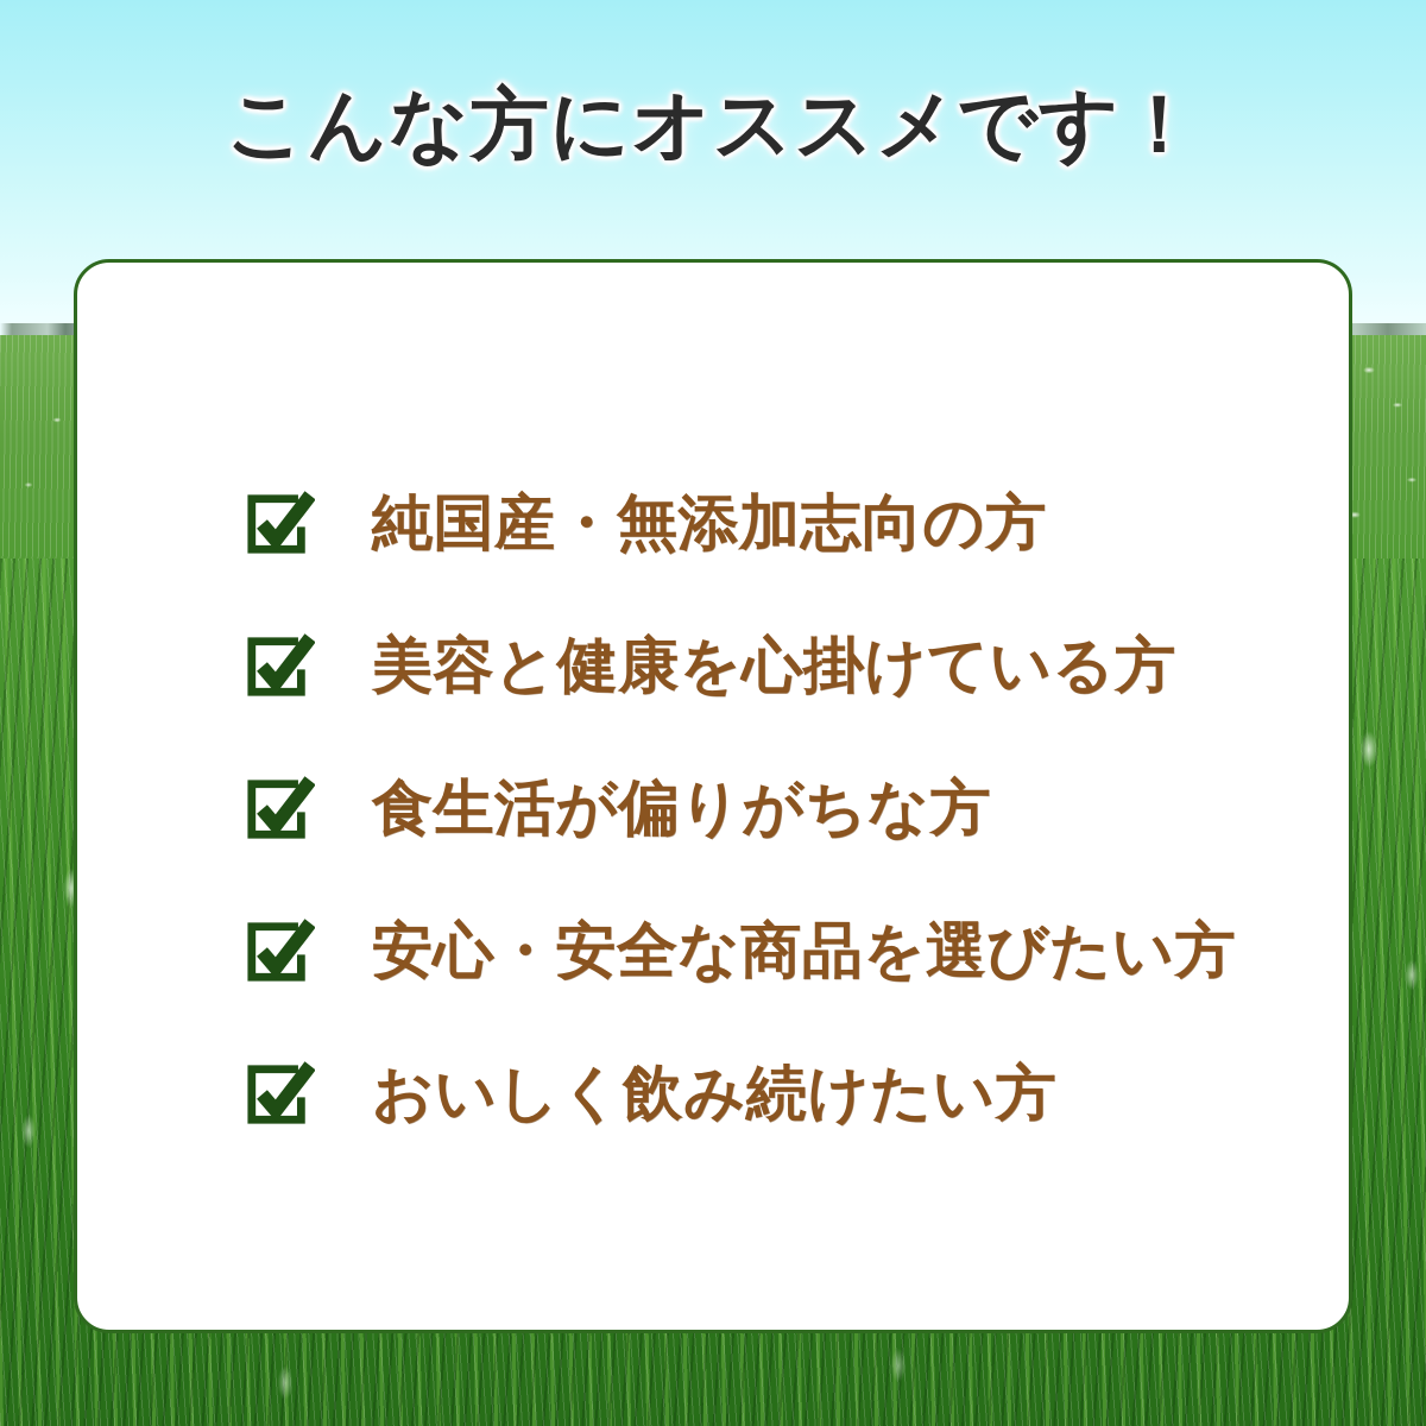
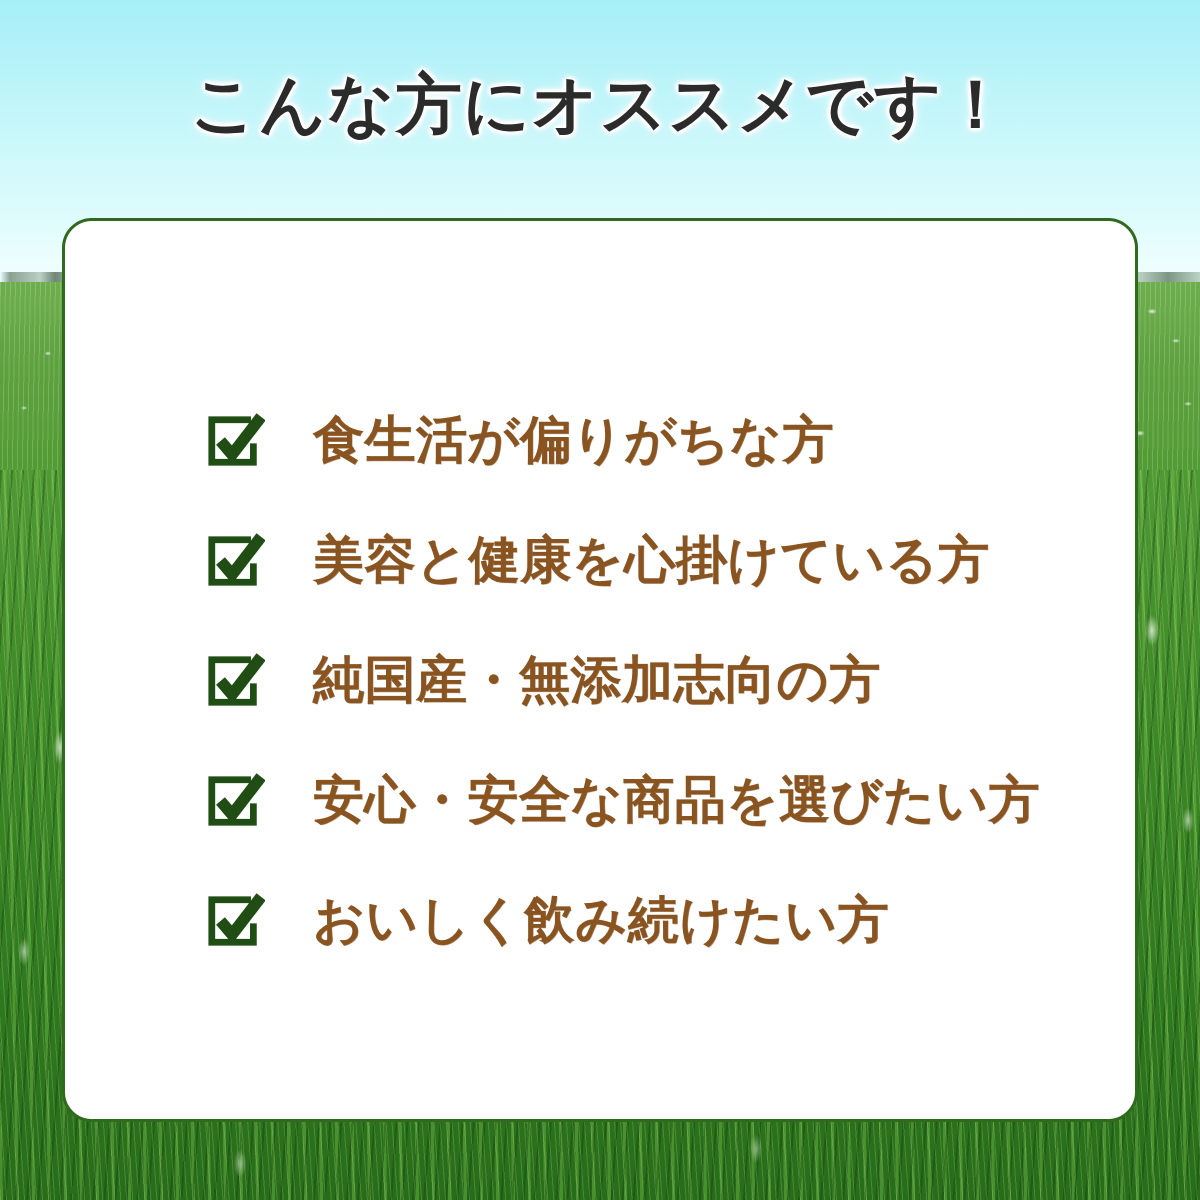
  こんな方にオススメです！
- 純国産・無添加志向の方
+ 食生活が偏りがちな方
  美容と健康を心掛けている方
- 食生活が偏りがちな方
+ 純国産・無添加志向の方
  安心・安全な商品を選びたい方
  おいしく飲み続けたい方
